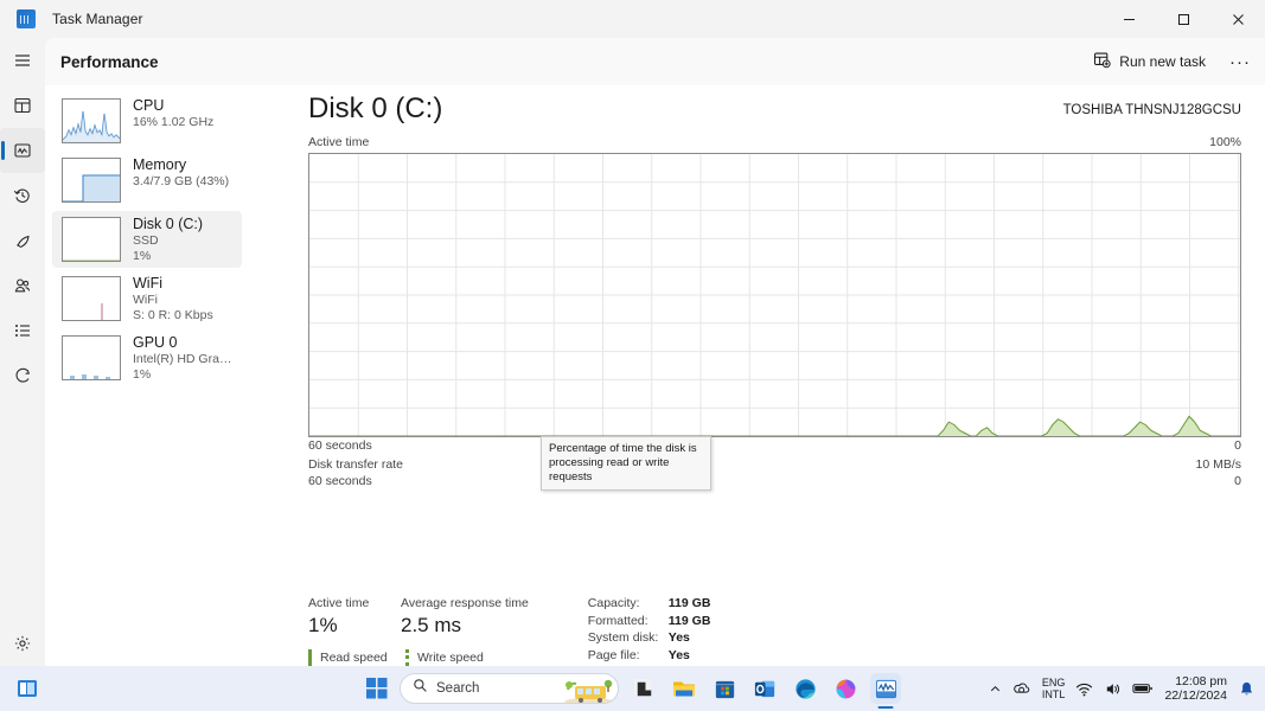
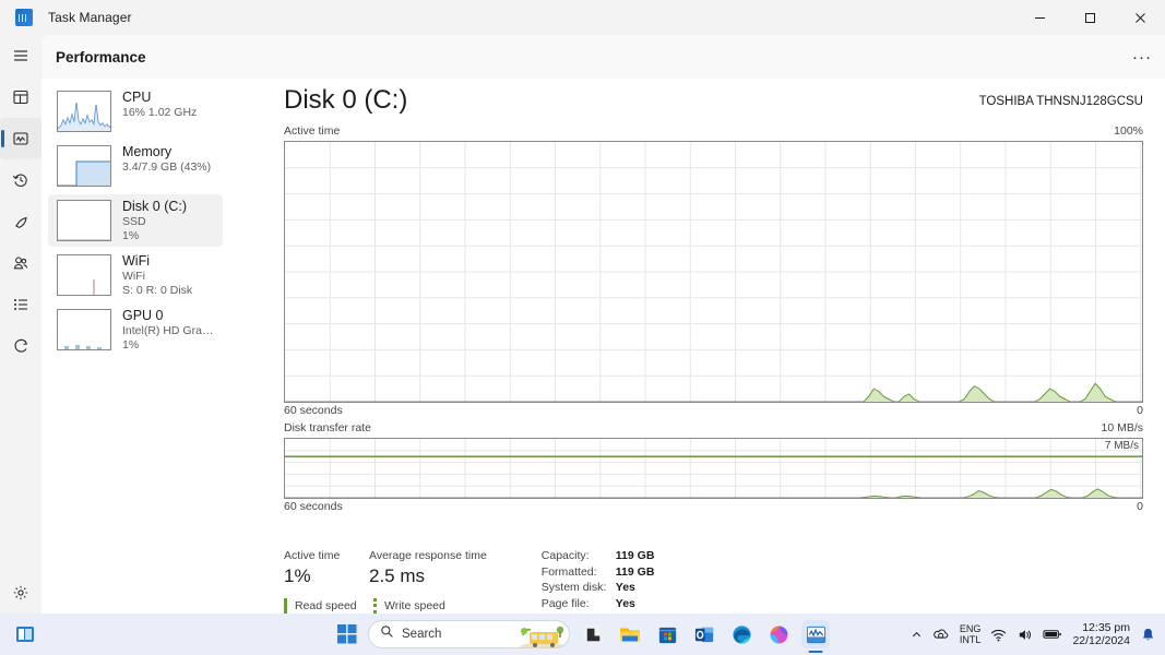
  Task Manager
  Performance
- Run new task
  ···
  CPU
  16% 1.02 GHz
  Memory
  3.4/7.9 GB (43%)
  Disk 0 (C:)
  SSD
  1%
  WiFi
  WiFi
- S: 0 R: 0 Kbps
+ S: 0 R: 0 Disk
  GPU 0
  Intel(R) HD Graphi
  1%
  Disk 0 (C:)
  TOSHIBA THNSNJ128GCSU
  Active time
  100%
  60 seconds
  0
  Disk transfer rate
  10 MB/s
+ 7 MB/s
  60 seconds
  0
- Percentage of time the disk is processing read or write requests
  Active time
  1%
  Average response time
  2.5 ms
  Read speed
  Write speed
  Capacity:
  119 GB
  Formatted:
  119 GB
  System disk:
  Yes
  Page file:
  Yes
  Search
  ENG
  INTL
- 12:08 pm
+ 12:35 pm
  22/12/2024
